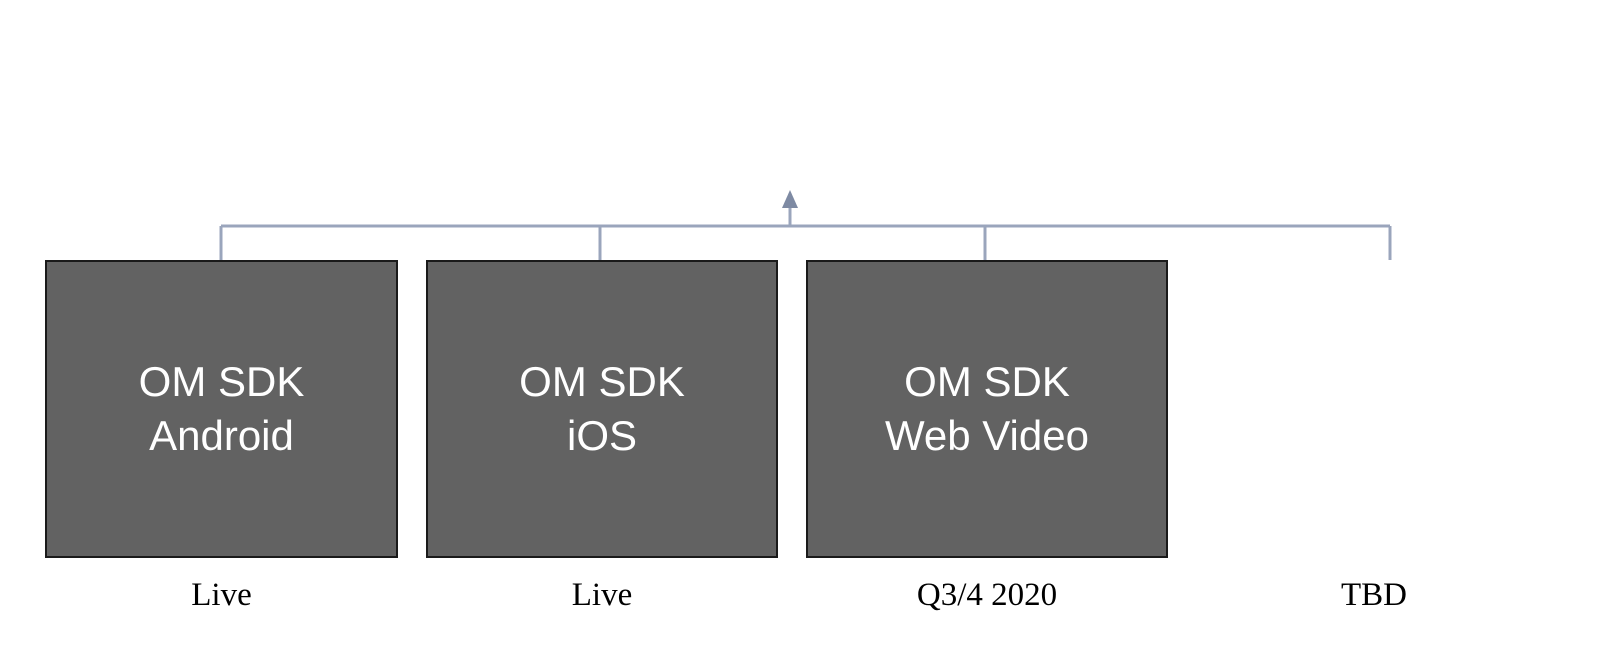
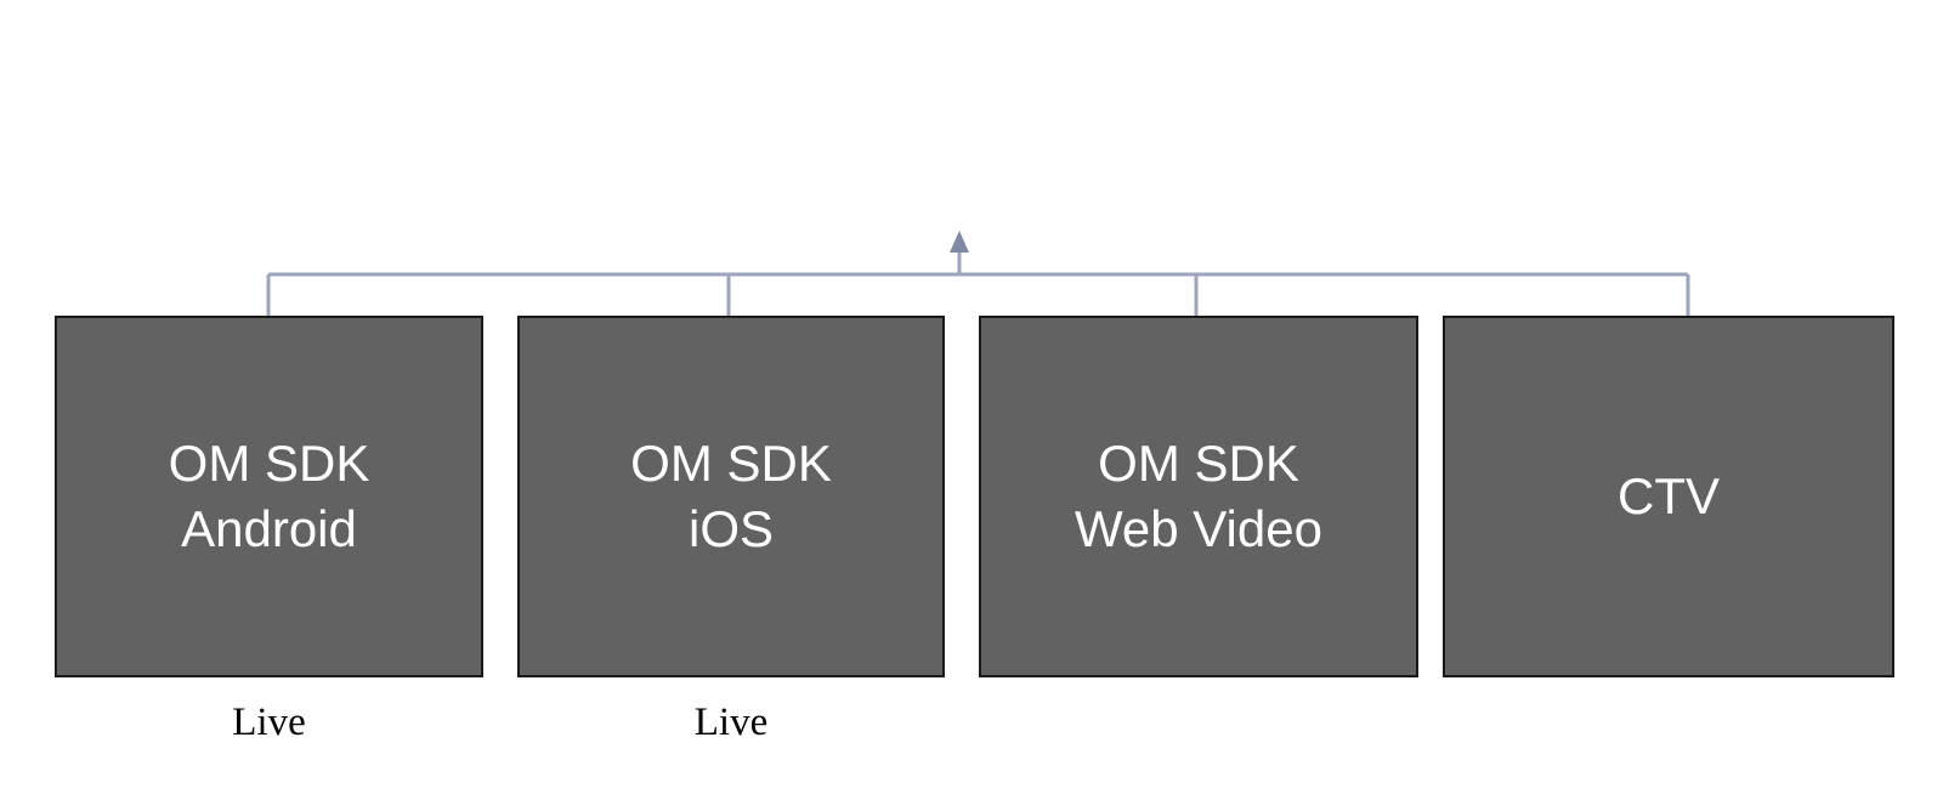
  OM SDK
  Android
  OM SDK
  iOS
  OM SDK
  Web Video
+ CTV
  Live
  Live
- Q3/4 2020
- TBD
